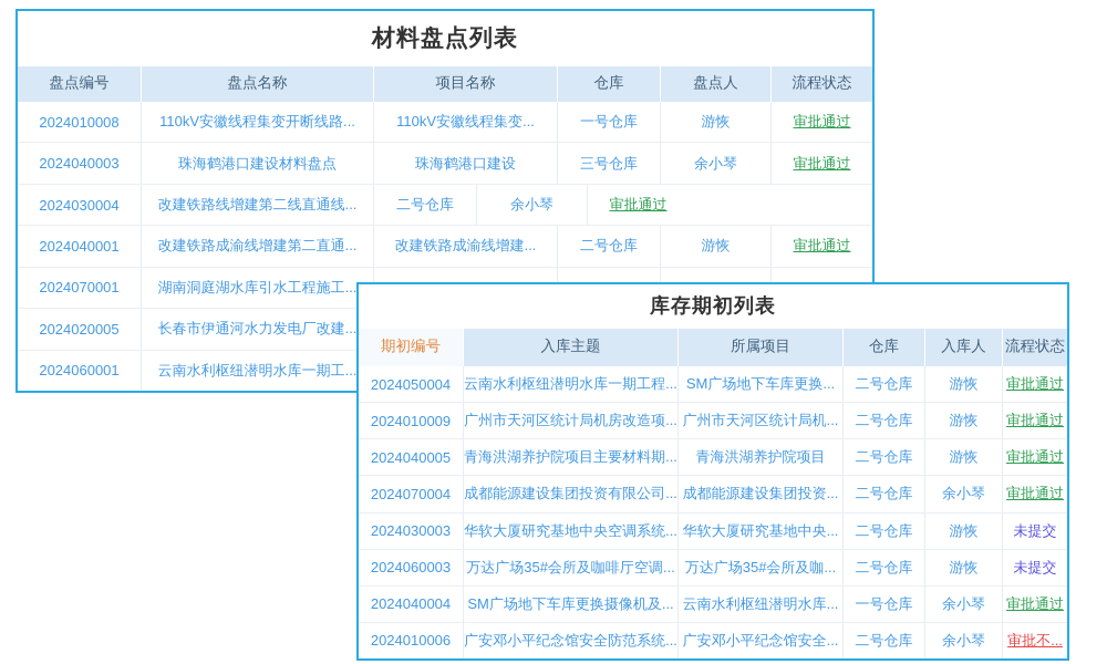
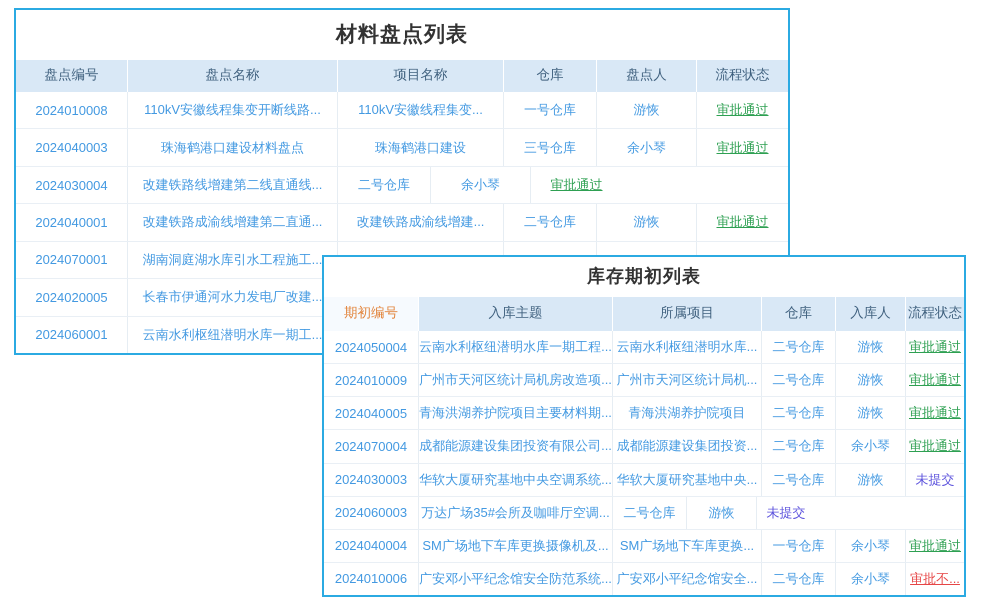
  材料盘点列表
  盘点编号
  盘点名称
  项目名称
  仓库
  盘点人
  流程状态
  2024010008
  110kV安徽线程集变开断线路...
  110kV安徽线程集变...
  一号仓库
  游恢
  审批通过
  2024040003
  珠海鹤港口建设材料盘点
  珠海鹤港口建设
  三号仓库
  余小琴
  审批通过
  2024030004
  改建铁路线增建第二线直通线...
  二号仓库
  余小琴
  审批通过
  2024040001
  改建铁路成渝线增建第二直通...
  改建铁路成渝线增建...
  二号仓库
  游恢
  审批通过
  2024070001
  湖南洞庭湖水库引水工程施工...
  2024020005
  长春市伊通河水力发电厂改建...
  2024060001
  云南水利枢纽潜明水库一期工...
  库存期初列表
  期初编号
  入库主题
  所属项目
  仓库
  入库人
  流程状态
  2024050004
  云南水利枢纽潜明水库一期工程...
- SM广场地下车库更换...
+ 云南水利枢纽潜明水库...
  二号仓库
  游恢
  审批通过
  2024010009
  广州市天河区统计局机房改造项...
  广州市天河区统计局机...
  二号仓库
  游恢
  审批通过
  2024040005
  青海洪湖养护院项目主要材料期...
  青海洪湖养护院项目
  二号仓库
  游恢
  审批通过
  2024070004
  成都能源建设集团投资有限公司...
  成都能源建设集团投资...
  二号仓库
  余小琴
  审批通过
  2024030003
  华软大厦研究基地中央空调系统...
  华软大厦研究基地中央...
  二号仓库
  游恢
  未提交
  2024060003
  万达广场35#会所及咖啡厅空调...
- 万达广场35#会所及咖...
  二号仓库
  游恢
  未提交
  2024040004
  SM广场地下车库更换摄像机及...
- 云南水利枢纽潜明水库...
+ SM广场地下车库更换...
  一号仓库
  余小琴
  审批通过
  2024010006
  广安邓小平纪念馆安全防范系统...
  广安邓小平纪念馆安全...
  二号仓库
  余小琴
  审批不...
